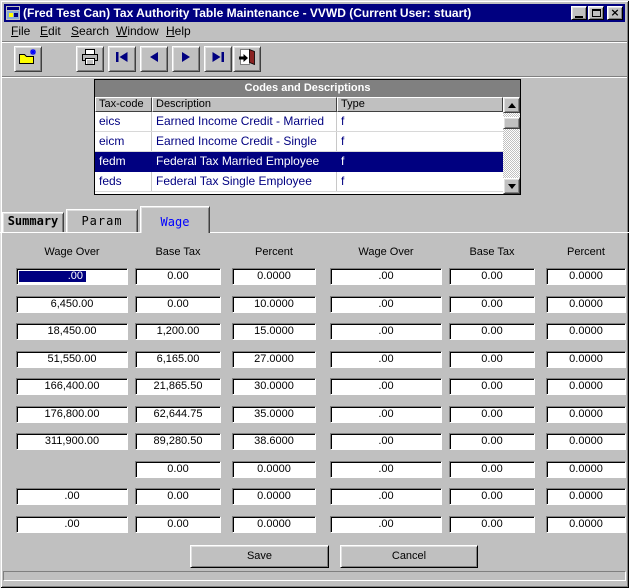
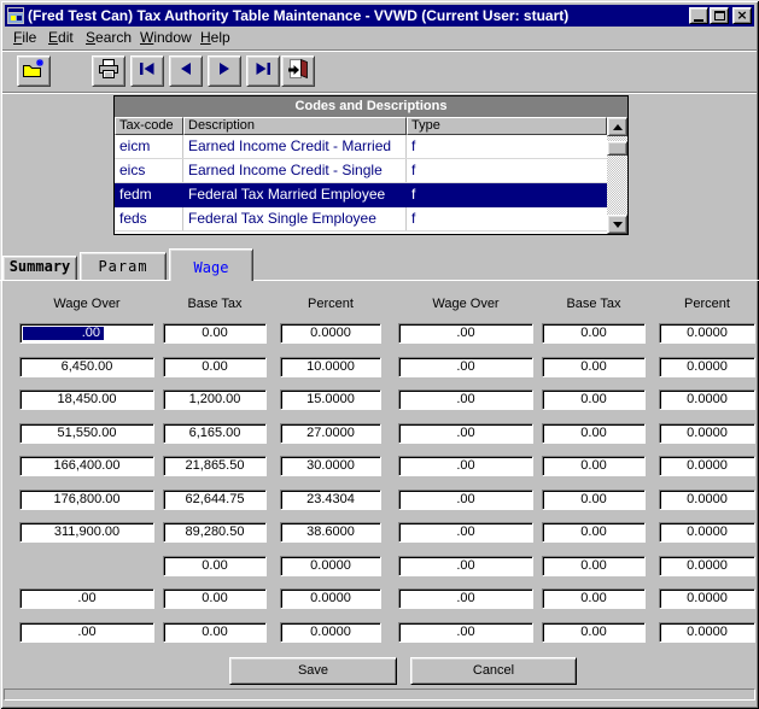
  (Fred Test Can) Tax Authority Table Maintenance - VVWD (Current User: stuart)
  ×
  File
  Edit
  Search
  Window
  Help
  Codes and Descriptions
  Tax-code
  Description
  Type
- eics
+ eicm
  Earned Income Credit - Married
  f
- eicm
+ eics
  Earned Income Credit - Single
  f
  fedm
  Federal Tax Married Employee
  f
  feds
  Federal Tax Single Employee
  f
  Summary
  Param
  Wage
  Wage Over
  Base Tax
  Percent
  Wage Over
  Base Tax
  Percent
  .00
  0.00
  0.0000
  .00
  0.00
  0.0000
  6,450.00
  0.00
  10.0000
  .00
  0.00
  0.0000
  18,450.00
  1,200.00
  15.0000
  .00
  0.00
  0.0000
  51,550.00
  6,165.00
  27.0000
  .00
  0.00
  0.0000
  166,400.00
  21,865.50
  30.0000
  .00
  0.00
  0.0000
  176,800.00
  62,644.75
- 35.0000
+ 23.4304
  .00
  0.00
  0.0000
  311,900.00
  89,280.50
  38.6000
  .00
  0.00
  0.0000
  0.00
  0.0000
  .00
  0.00
  0.0000
  .00
  0.00
  0.0000
  .00
  0.00
  0.0000
  .00
  0.00
  0.0000
  .00
  0.00
  0.0000
  Save
  Cancel
